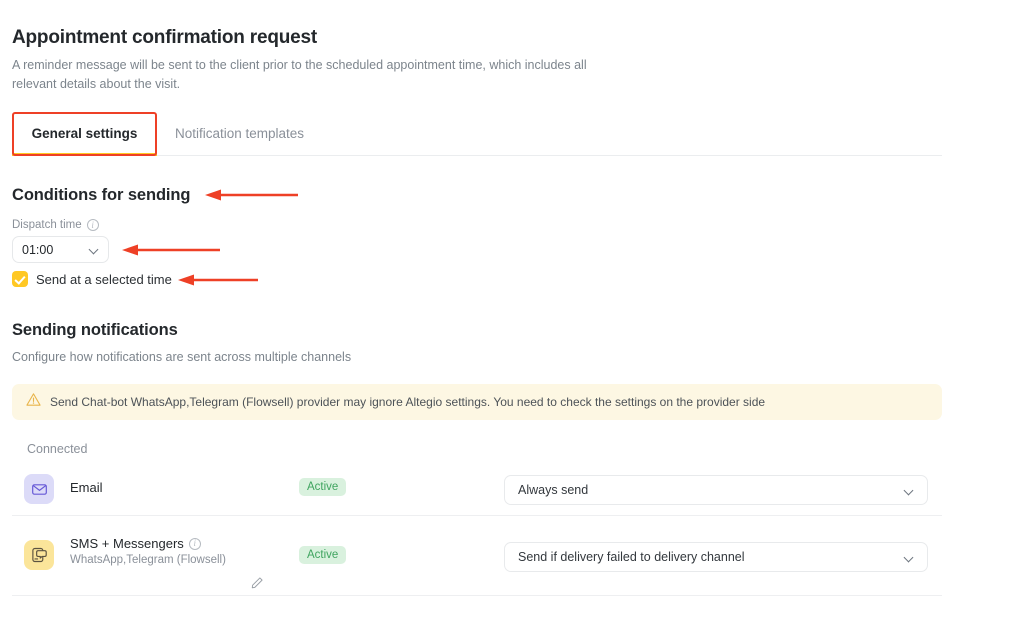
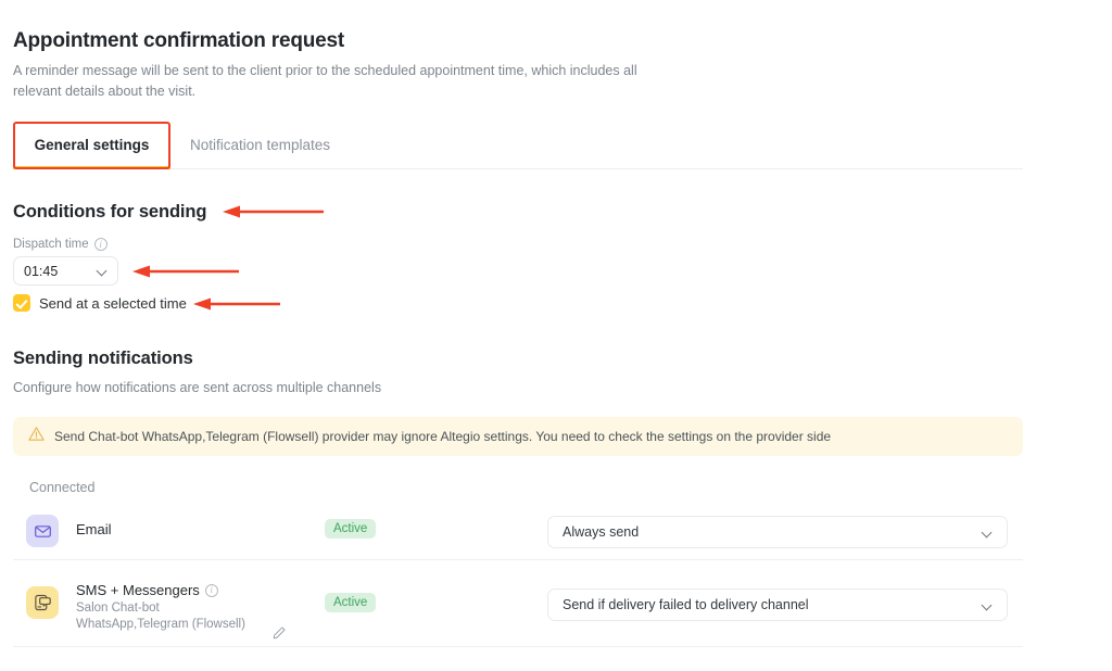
  Appointment confirmation request
  A reminder message will be sent to the client prior to the scheduled appointment time, which includes all relevant details about the visit.
  General settings
  Notification templates
  Conditions for sending
  Dispatch time
  i
- 01:00
+ 01:45
  Send at a selected time
  Sending notifications
  Configure how notifications are sent across multiple channels
  Send Chat-bot WhatsApp,Telegram (Flowsell) provider may ignore Altegio settings. You need to check the settings on the provider side
  Connected
  Email
  Active
  Always send
  SMS + Messengers
  i
+ Salon Chat-bot
  WhatsApp,Telegram (Flowsell)
  Active
  Send if delivery failed to delivery channel
